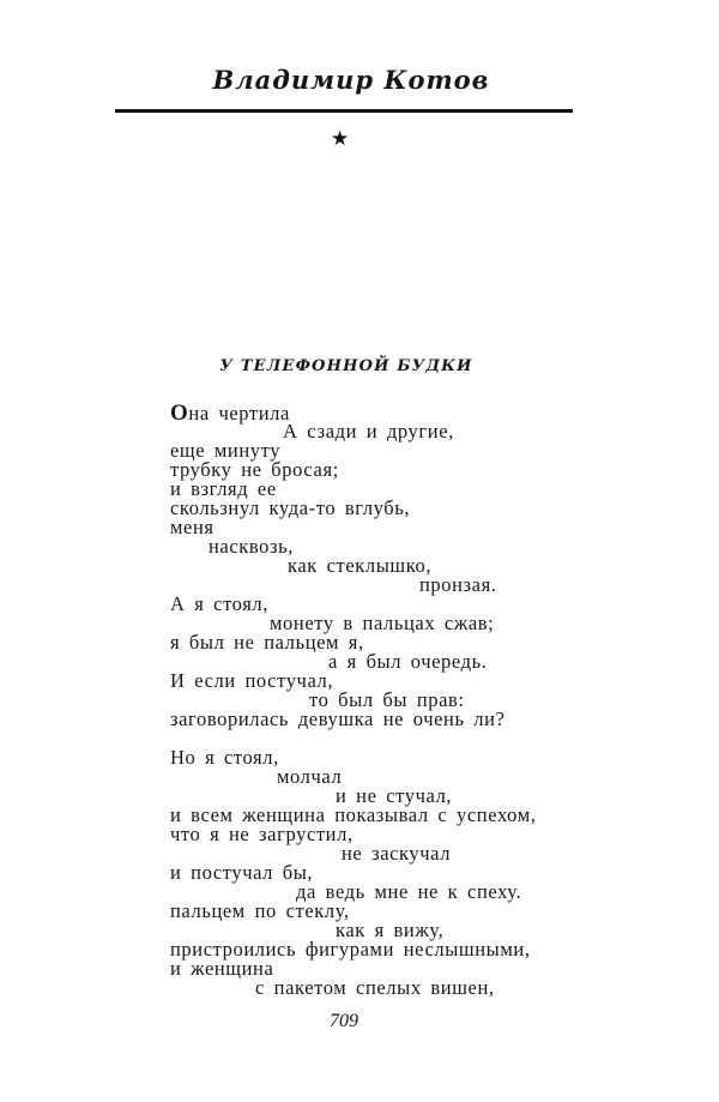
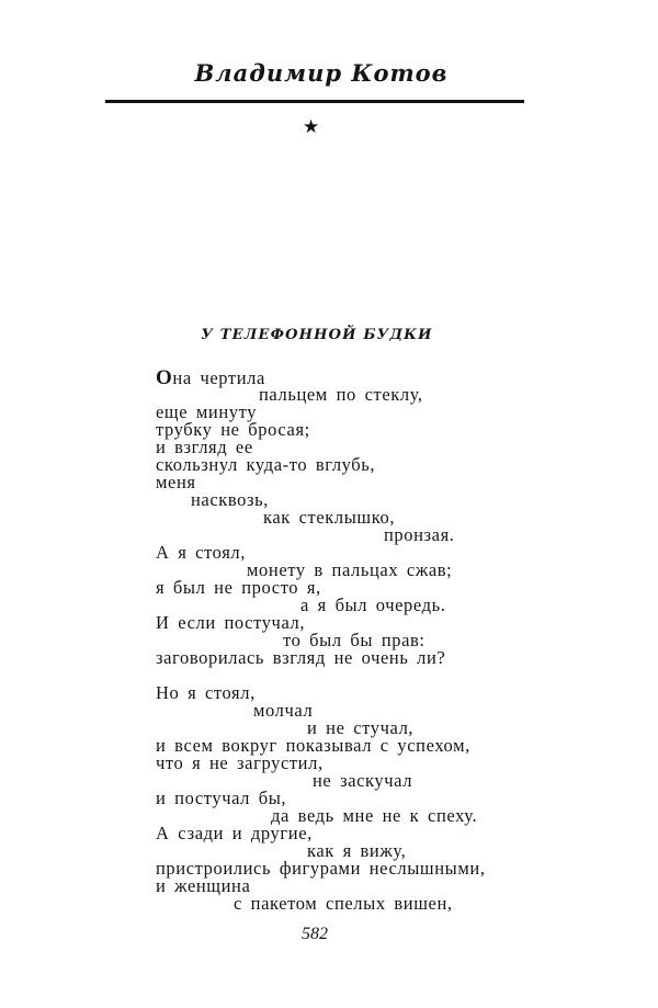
  Владимир Котов
  ★
  У ТЕЛЕФОННОЙ БУДКИ
  Она чертила
- А сзади и другие,
+ пальцем по стеклу,
  еще минуту
  трубку не бросая;
  и взгляд ее
  скользнул куда-то вглубь,
  меня
  насквозь,
  как стеклышко,
  пронзая.
  А я стоял,
  монету в пальцах сжав;
- я был не пальцем я,
+ я был не просто я,
  а я был очередь.
  И если постучал,
  то был бы прав:
- заговорилась девушка не очень ли?
+ заговорилась взгляд не очень ли?
  Но я стоял,
  молчал
  и не стучал,
- и всем женщина показывал с успехом,
+ и всем вокруг показывал с успехом,
  что я не загрустил,
  не заскучал
  и постучал бы,
  да ведь мне не к спеху.
- пальцем по стеклу,
+ А сзади и другие,
  как я вижу,
  пристроились фигурами неслышными,
  и женщина
  с пакетом спелых вишен,
- 709
+ 582
